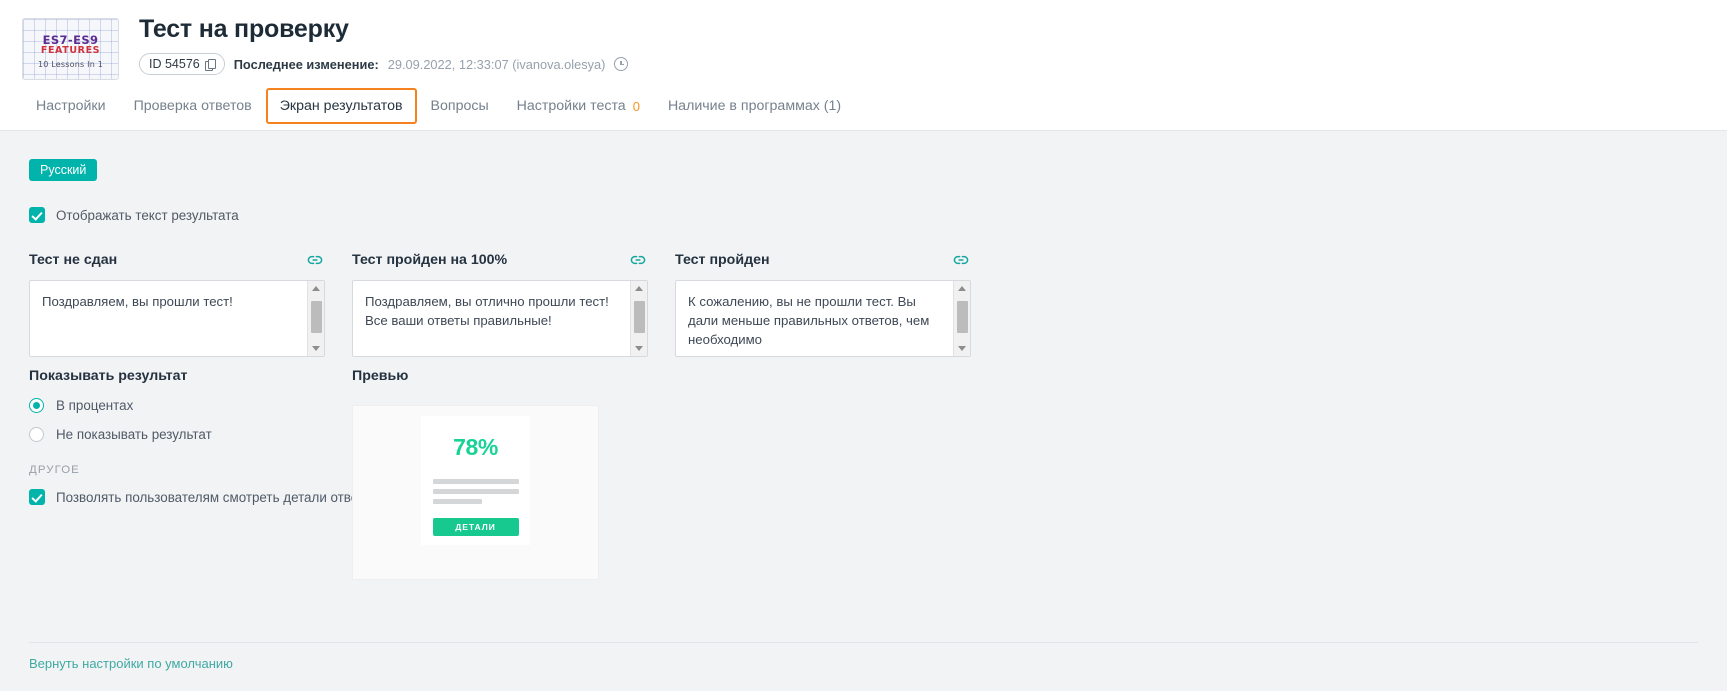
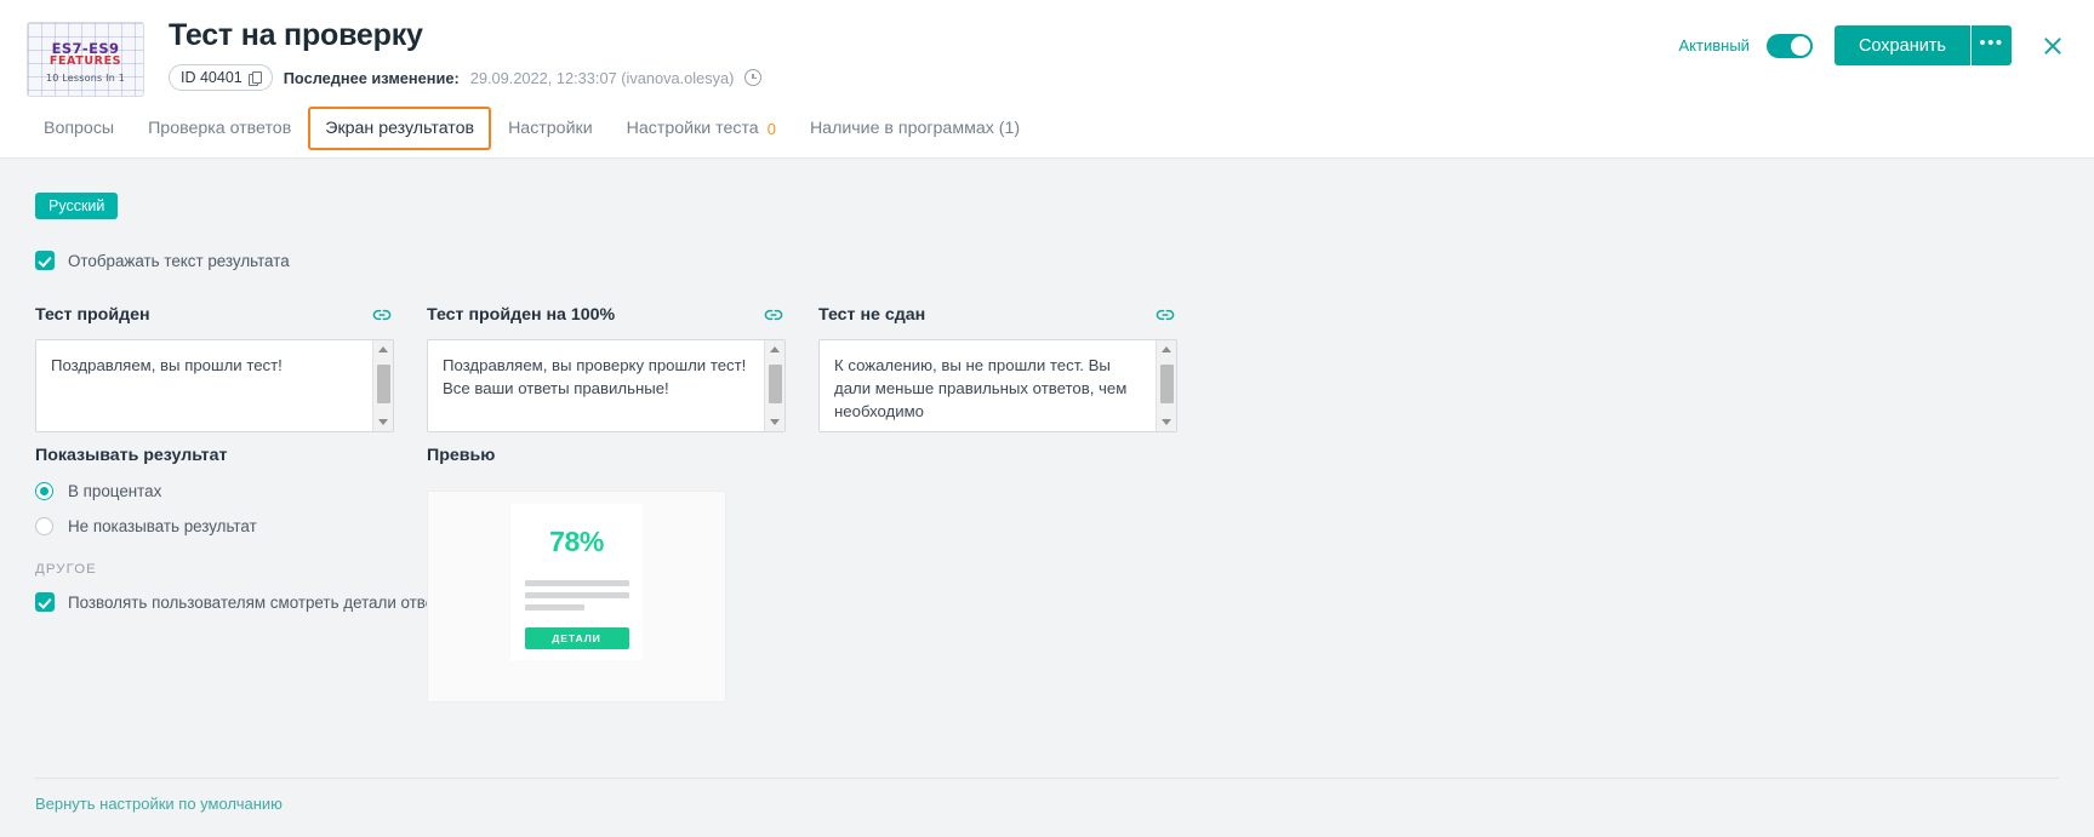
  ES7-ES9
  FEATURES
  10 Lessons In 1
  Тест на проверку
- ID 54576
+ ID 40401
  Последнее изменение:
  29.09.2022, 12:33:07 (ivanova.olesya)
+ Активный
+ Сохранить
+ •••
- Настройки
+ Вопросы
  Проверка ответов
  Экран результатов
- Вопросы
+ Настройки
  Настройки теста
  0
  Наличие в программах (1)
  Русский
  Отображать текст результата
- Тест не сдан
+ Тест пройден
  Поздравляем, вы прошли тест!
  Тест пройден на 100%
- Поздравляем, вы отлично прошли тест! Все ваши ответы правильные!
+ Поздравляем, вы проверку прошли тест! Все ваши ответы правильные!
- Тест пройден
+ Тест не сдан
  К сожалению, вы не прошли тест. Вы дали меньше правильных ответов, чем необходимо
  Показывать результат
  В процентах
  Не показывать результат
  ДРУГОЕ
  Позволять пользователям смотреть детали отв
  Превью
  78%
  ДЕТАЛИ
  Вернуть настройки по умолчанию
